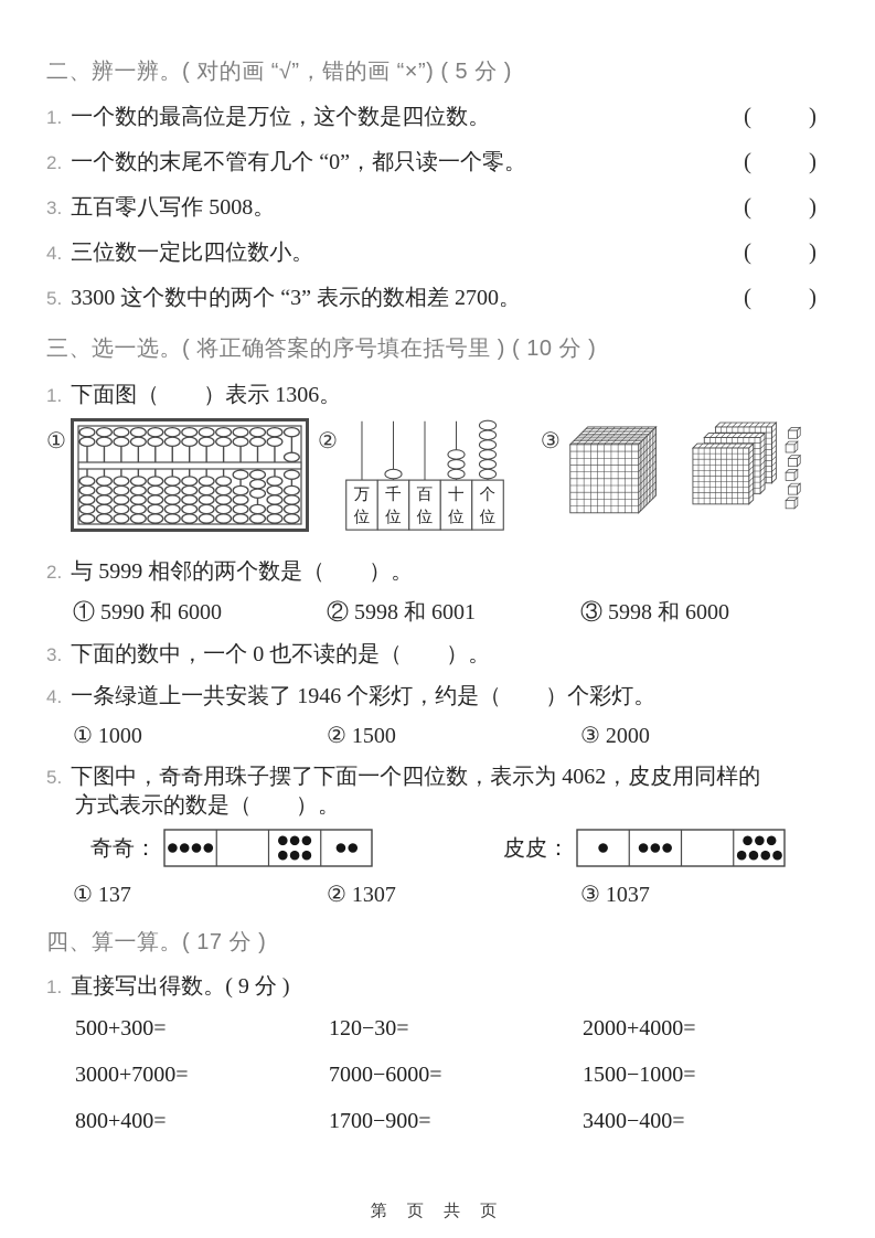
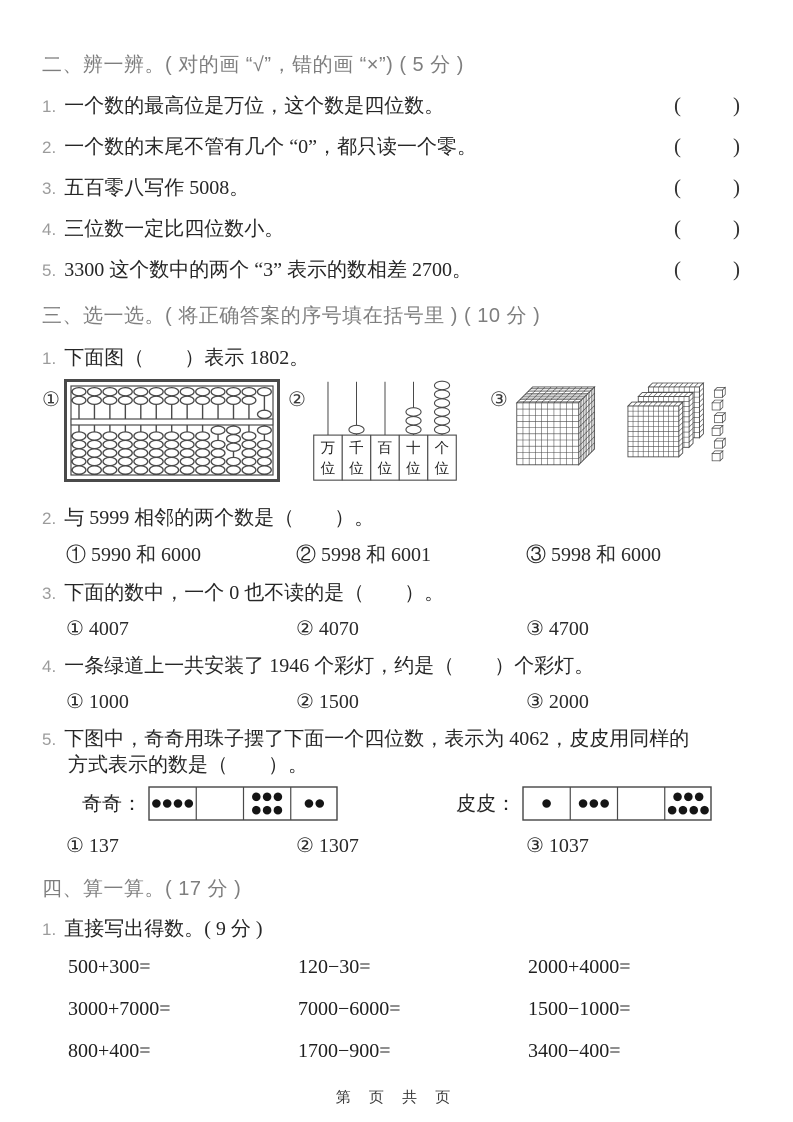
  二、辨一辨。( 对的画 “√”，错的画 “×”) ( 5 分 )
  1.
  一个数的最高位是万位，这个数是四位数。
  ( )
  2.
  一个数的末尾不管有几个 “0”，都只读一个零。
  ( )
  3.
  五百零八写作 5008。
  ( )
  4.
  三位数一定比四位数小。
  ( )
  5.
  3300 这个数中的两个 “3” 表示的数相差 2700。
  ( )
  三、选一选。( 将正确答案的序号填在括号里 ) ( 10 分 )
  1.
- 下面图（ ）表示 1306。
+ 下面图（ ）表示 1802。
  ①
  ②
  万
  位
  千
  位
  百
  位
  十
  位
  个
  位
  ③
  2.
  与 5999 相邻的两个数是（ ）。
  ① 5990 和 6000
  ② 5998 和 6001
  ③ 5998 和 6000
  3.
  下面的数中，一个 0 也不读的是（ ）。
+ ① 4007
+ ② 4070
+ ③ 4700
  4.
  一条绿道上一共安装了 1946 个彩灯，约是（ ）个彩灯。
  ① 1000
  ② 1500
  ③ 2000
  5.
  下图中，奇奇用珠子摆了下面一个四位数，表示为 4062，皮皮用同样的
  方式表示的数是（ ）。
  奇奇：
  皮皮：
  ① 137
  ② 1307
  ③ 1037
  四、算一算。( 17 分 )
  1.
  直接写出得数。( 9 分 )
  500+300=
  120−30=
  2000+4000=
  3000+7000=
  7000−6000=
  1500−1000=
  800+400=
  1700−900=
  3400−400=
  第 页 共 页
